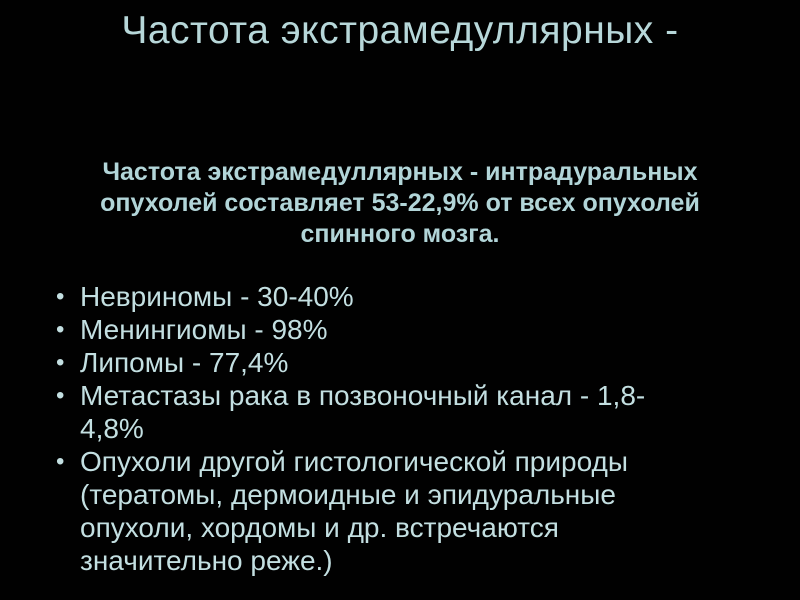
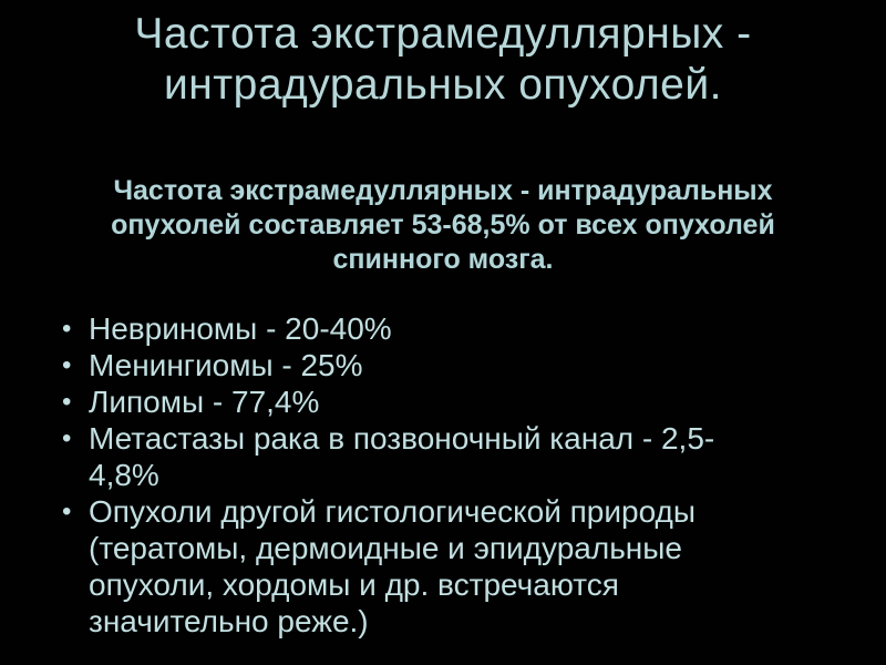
  Частота экстрамедуллярных -
+ интрадуральных опухолей.
  Частота экстрамедуллярных - интрадуральных
- опухолей составляет 53-22,9% от всех опухолей
+ опухолей составляет 53-68,5% от всех опухолей
  спинного мозга.
  •
- Невриномы - 30-40%
+ Невриномы - 20-40%
  •
- Менингиомы - 98%
+ Менингиомы - 25%
  •
  Липомы - 77,4%
  •
- Метастазы рака в позвоночный канал - 1,8-4,8%
+ Метастазы рака в позвоночный канал - 2,5-4,8%
  •
  Опухоли другой гистологической природы (тератомы, дермоидные и эпидуральные опухоли, хордомы и др. встречаются значительно реже.)
